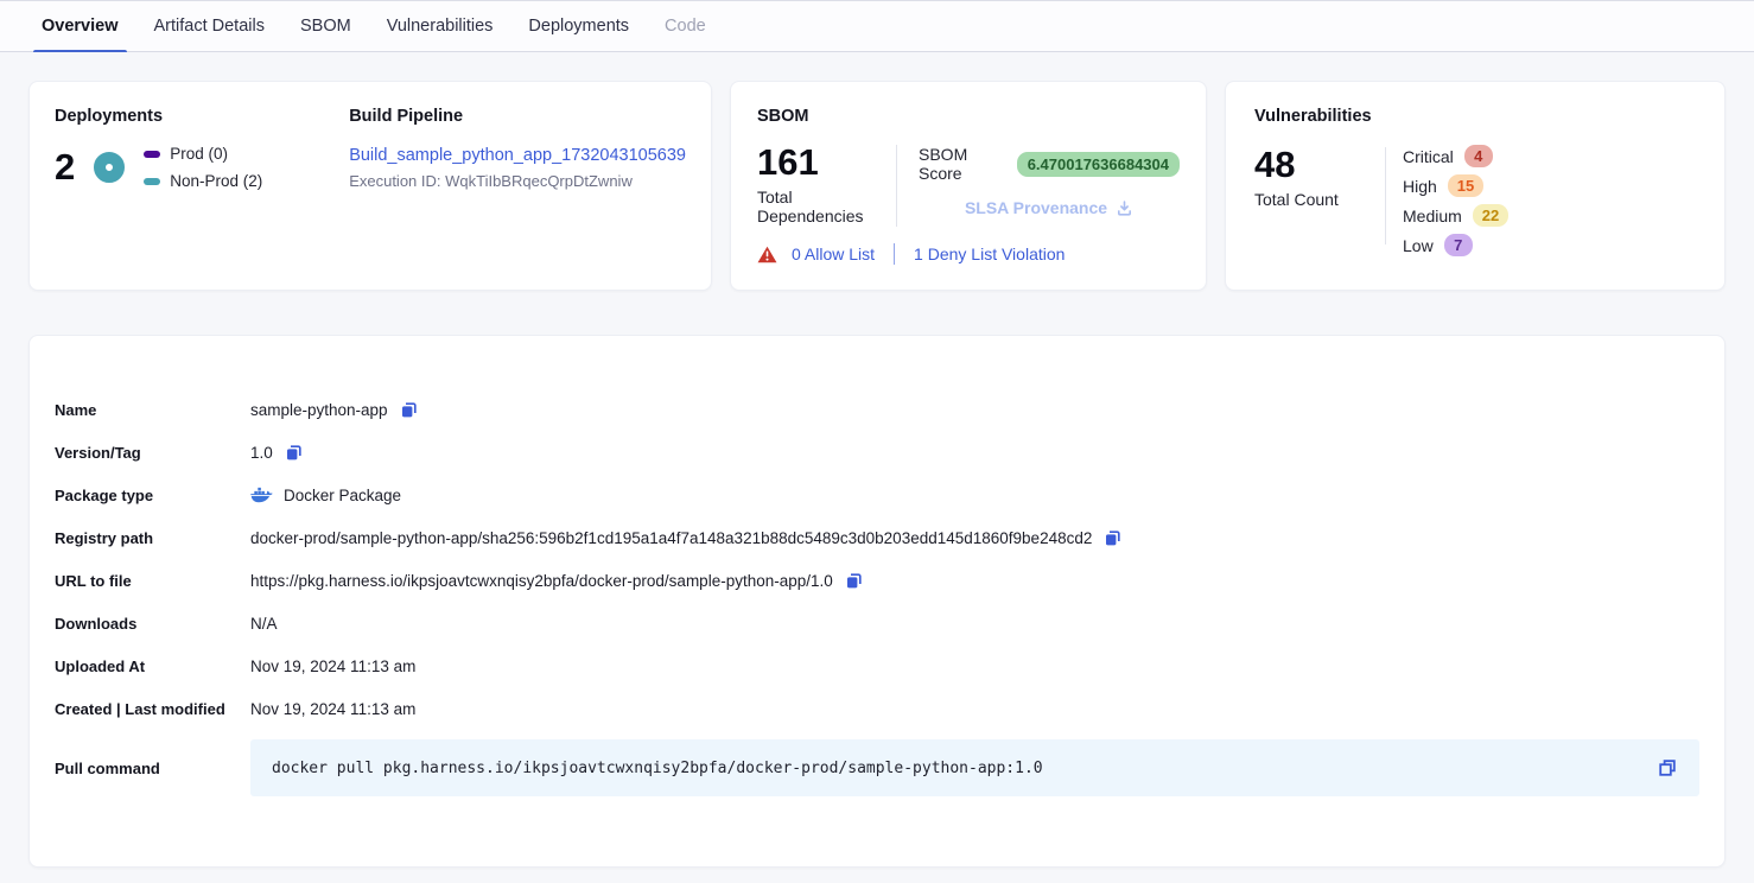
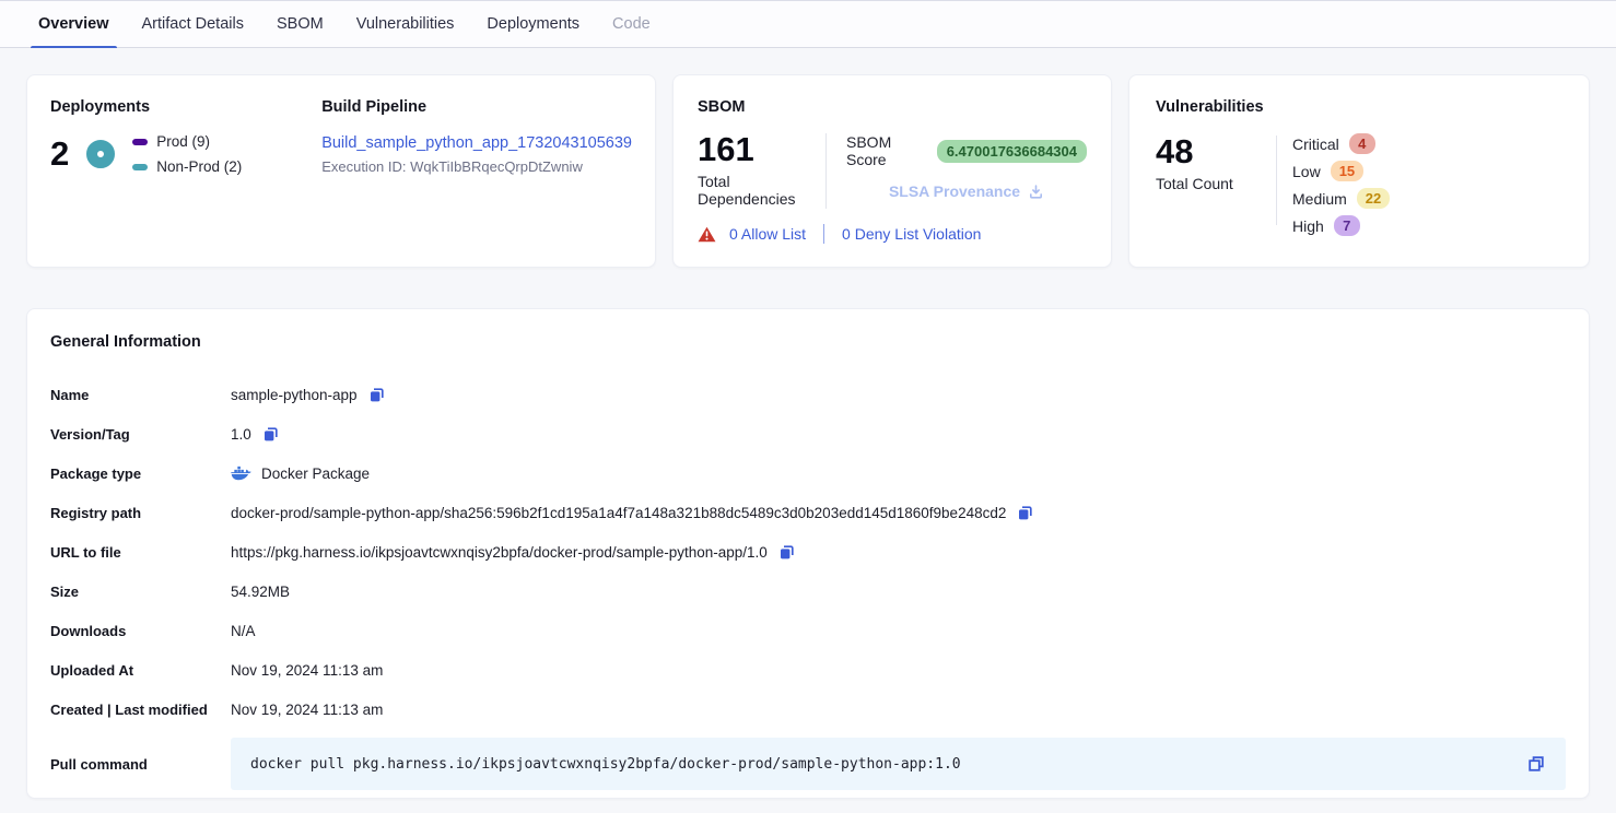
  Overview
  Artifact Details
  SBOM
  Vulnerabilities
  Deployments
  Code
  Deployments
  2
- Prod (0)
+ Prod (9)
  Non-Prod (2)
  Build Pipeline
  Build_sample_python_app_1732043105639
  Execution ID: WqkTiIbBRqecQrpDtZwniw
  SBOM
  161
  Total Dependencies
  SBOM Score
  6.470017636684304
  SLSA Provenance
  0 Allow List
- 1 Deny List Violation
+ 0 Deny List Violation
  Vulnerabilities
  48
  Total Count
  Critical
  4
- High
+ Low
  15
  Medium
  22
- Low
+ High
  7
+ General Information
  Name
  sample-python-app
  Version/Tag
  1.0
  Package type
  Docker Package
  Registry path
  docker-prod/sample-python-app/sha256:596b2f1cd195a1a4f7a148a321b88dc5489c3d0b203edd145d1860f9be248cd2
  URL to file
  https://pkg.harness.io/ikpsjoavtcwxnqisy2bpfa/docker-prod/sample-python-app/1.0
+ Size
+ 54.92MB
  Downloads
  N/A
  Uploaded At
  Nov 19, 2024 11:13 am
  Created | Last modified
  Nov 19, 2024 11:13 am
  Pull command
  docker pull pkg.harness.io/ikpsjoavtcwxnqisy2bpfa/docker-prod/sample-python-app:1.0
